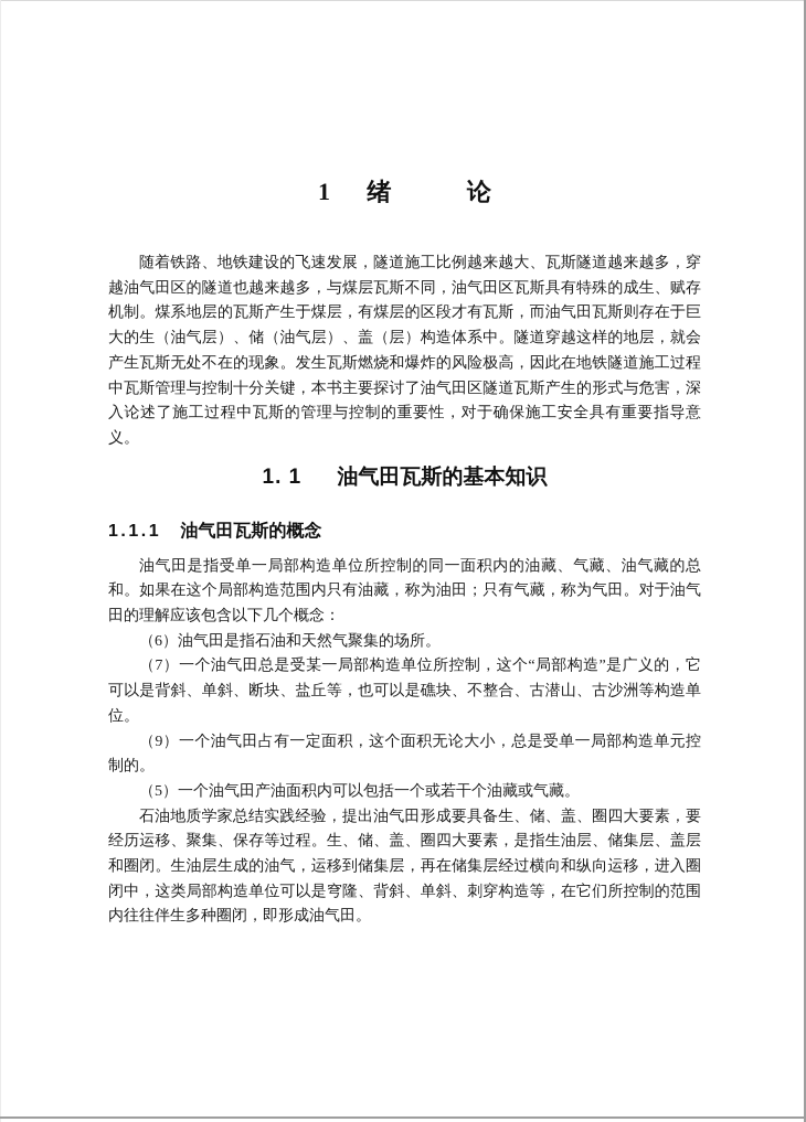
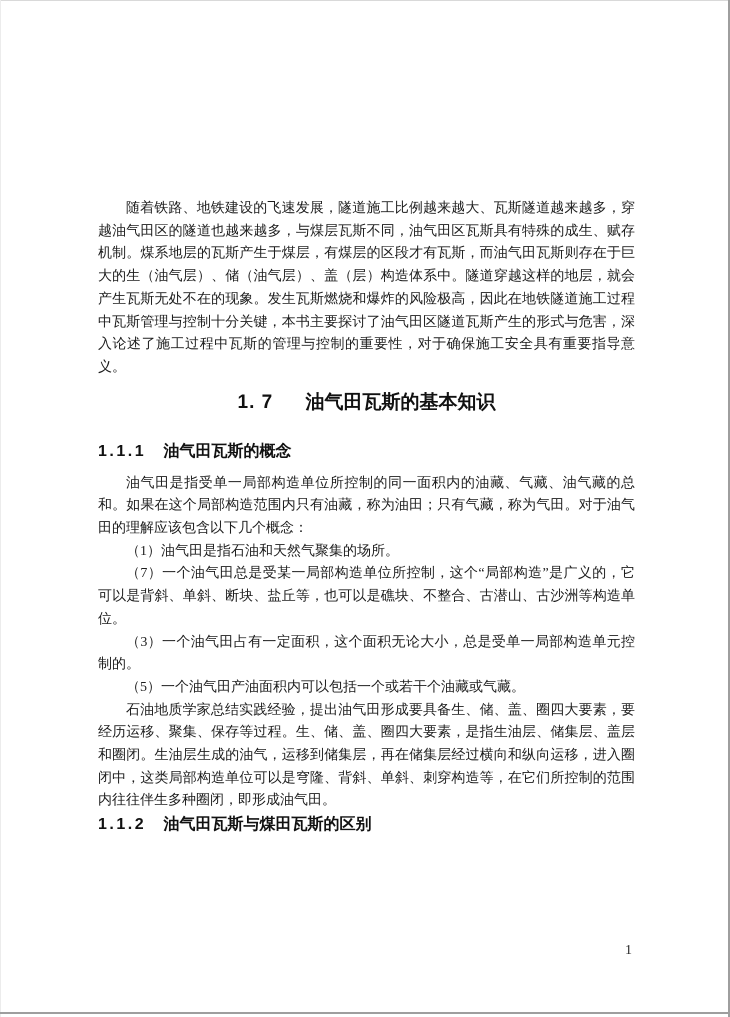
- 1 绪 论
  随着铁路、地铁建设的飞速发展，隧道施工比例越来越大、瓦斯隧道越来越多，穿越油气田区的隧道也越来越多，与煤层瓦斯不同，油气田区瓦斯具有特殊的成生、赋存机制。煤系地层的瓦斯产生于煤层，有煤层的区段才有瓦斯，而油气田瓦斯则存在于巨大的生（油气层）、储（油气层）、盖（层）构造体系中。隧道穿越这样的地层，就会产生瓦斯无处不在的现象。发生瓦斯燃烧和爆炸的风险极高，因此在地铁隧道施工过程中瓦斯管理与控制十分关键，本书主要探讨了油气田区隧道瓦斯产生的形式与危害，深入论述了施工过程中瓦斯的管理与控制的重要性，对于确保施工安全具有重要指导意义。
- 1. 1 油气田瓦斯的基本知识
+ 1. 7 油气田瓦斯的基本知识
  1.1.1 油气田瓦斯的概念
  油气田是指受单一局部构造单位所控制的同一面积内的油藏、气藏、油气藏的总和。如果在这个局部构造范围内只有油藏，称为油田；只有气藏，称为气田。对于油气田的理解应该包含以下几个概念：
- （6）油气田是指石油和天然气聚集的场所。
+ （1）油气田是指石油和天然气聚集的场所。
  （7）一个油气田总是受某一局部构造单位所控制，这个“局部构造”是广义的，它可以是背斜、单斜、断块、盐丘等，也可以是礁块、不整合、古潜山、古沙洲等构造单位。
- （9）一个油气田占有一定面积，这个面积无论大小，总是受单一局部构造单元控制的。
+ （3）一个油气田占有一定面积，这个面积无论大小，总是受单一局部构造单元控制的。
  （5）一个油气田产油面积内可以包括一个或若干个油藏或气藏。
  石油地质学家总结实践经验，提出油气田形成要具备生、储、盖、圈四大要素，要经历运移、聚集、保存等过程。生、储、盖、圈四大要素，是指生油层、储集层、盖层和圈闭。生油层生成的油气，运移到储集层，再在储集层经过横向和纵向运移，进入圈闭中，这类局部构造单位可以是穹隆、背斜、单斜、刺穿构造等，在它们所控制的范围内往往伴生多种圈闭，即形成油气田。
+ 1.1.2 油气田瓦斯与煤田瓦斯的区别
+ 1
